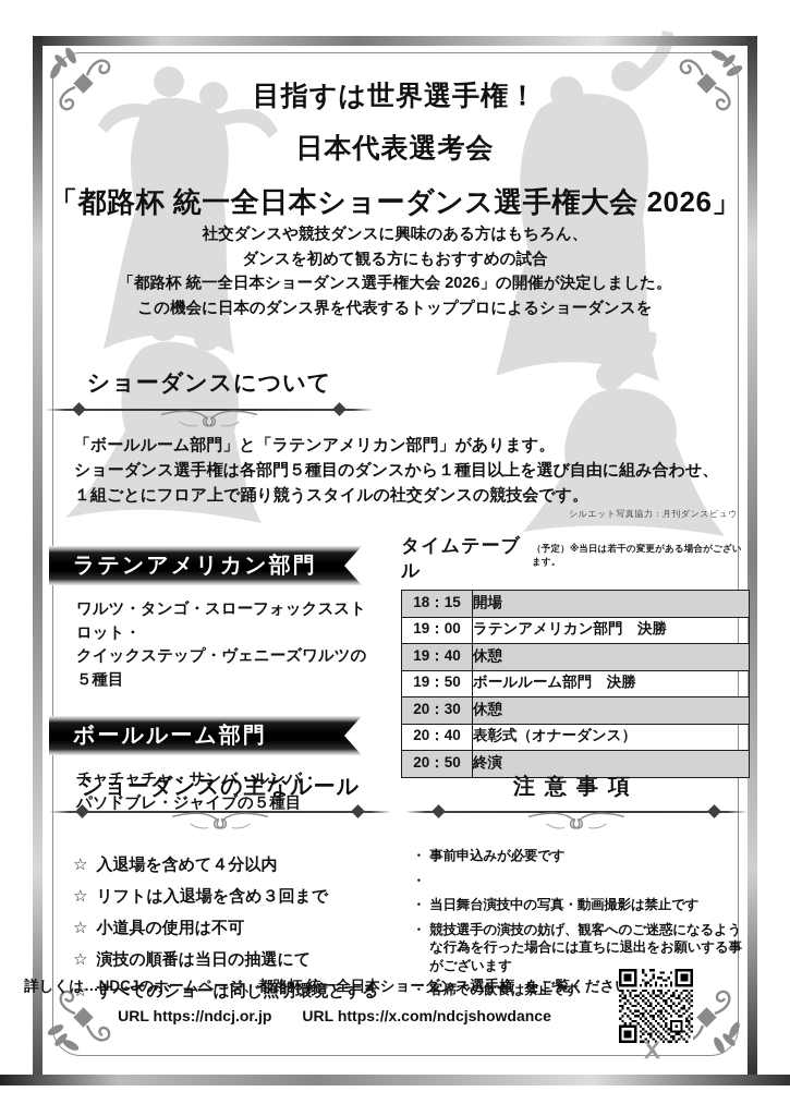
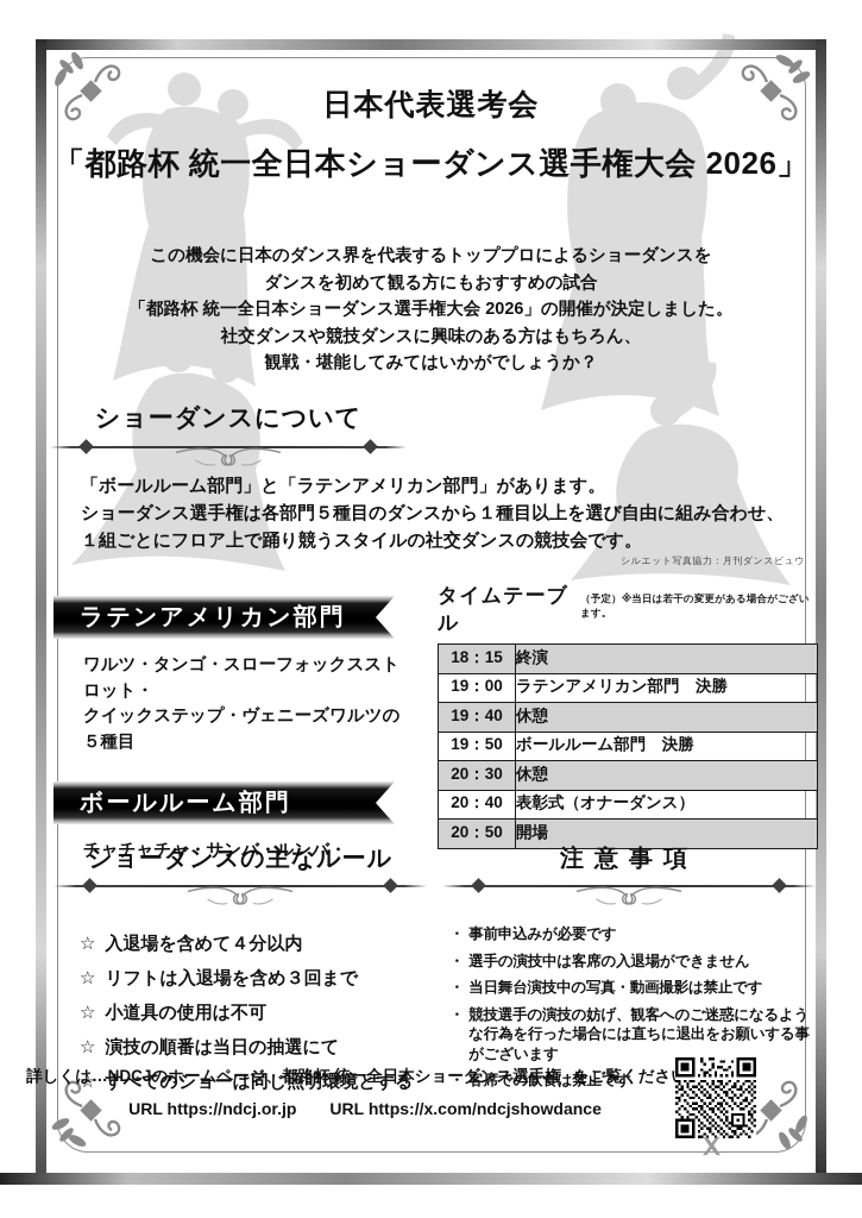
- 目指すは世界選手権！
  日本代表選考会
  「都路杯 統一全日本ショーダンス選手権大会 2026」
- 社交ダンスや競技ダンスに興味のある方はもちろん、
+ この機会に日本のダンス界を代表するトッププロによるショーダンスを
  ダンスを初めて観る方にもおすすめの試合
  「都路杯 統一全日本ショーダンス選手権大会 2026」の開催が決定しました。
- この機会に日本のダンス界を代表するトッププロによるショーダンスを
+ 社交ダンスや競技ダンスに興味のある方はもちろん、
+ 観戦・堪能してみてはいかがでしょうか？
  ショーダンスについて
  「ボールルーム部門」と「ラテンアメリカン部門」があります。
  ショーダンス選手権は各部門５種目のダンスから１種目以上を選び自由に組み合わせ、
  １組ごとにフロア上で踊り競うスタイルの社交ダンスの競技会です。
  シルエット写真協力：月刊ダンスビュウ
  ラテンアメリカン部門
  ワルツ・タンゴ・スローフォックスストロット・
  クイックステップ・ヴェニーズワルツの５種目
  ボールルーム部門
  チャチャチャ・サンバ・ルンバ・
- パソドブレ・ジャイブの５種目
  タイムテーブル
  （予定）※当日は若干の変更がある場合がございます。
- 18：15	開場
+ 18：15	終演
  19：00	ラテンアメリカン部門 決勝
  19：40	休憩
  19：50	ボールルーム部門 決勝
  20：30	休憩
  20：40	表彰式（オナーダンス）
- 20：50	終演
+ 20：50	開場
  ショーダンスの主なルール
  ☆
  入退場を含めて４分以内
  ☆
  リフトは入退場を含め３回まで
  ☆
  小道具の使用は不可
  ☆
  演技の順番は当日の抽選にて
  ☆
  すべてのショーは同じ照明環境とする
  注意事項
  ・
  事前申込みが必要です
  ・
+ 選手の演技中は客席の入退場ができません
  ・
  当日舞台演技中の写真・動画撮影は禁止です
  ・
  競技選手の演技の妨げ、観客へのご迷惑になるような行為を行った場合には直ちに退出をお願いする事がございます
  ・
  客席での飲食は禁止です
  詳しくは…NDCJのホームページ、都路杯 統一全日本ショーダンス選手権
  をご覧くださ
  URL https://ndcj.or.jp
  URL https://x.com/ndcjshowdance
